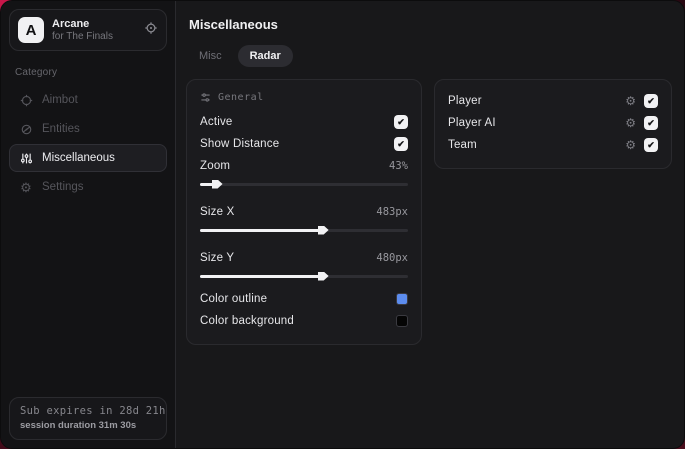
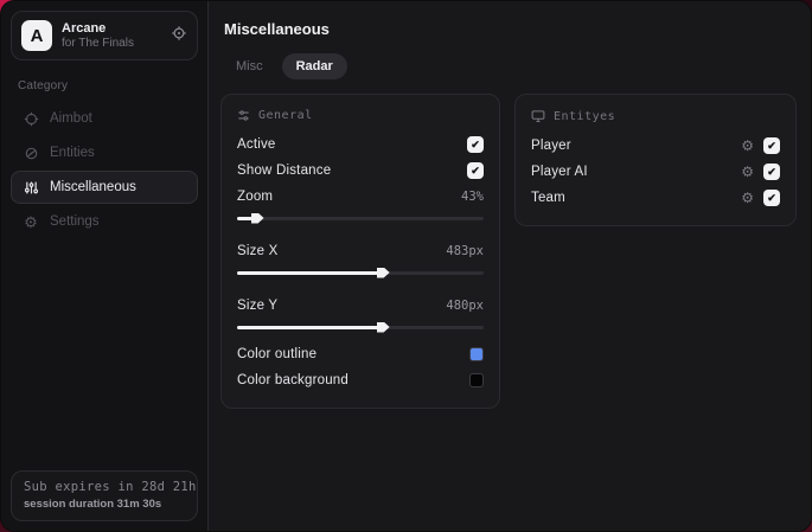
  A
  Arcane
  for The Finals
  Category
  Aimbot
  Entities
  Miscellaneous
  ⚙
  Settings
  Sub expires in 28d 21h
  session duration 31m 30s
  Miscellaneous
  Misc
  Radar
  General
  Active
  ✔
  Show Distance
  ✔
  Zoom
  43%
  Size X
  483px
  Size Y
  480px
  Color outline
  Color background
+ Entityes
  Player
  ⚙
  ✔
  Player AI
  ⚙
  ✔
  Team
  ⚙
  ✔
